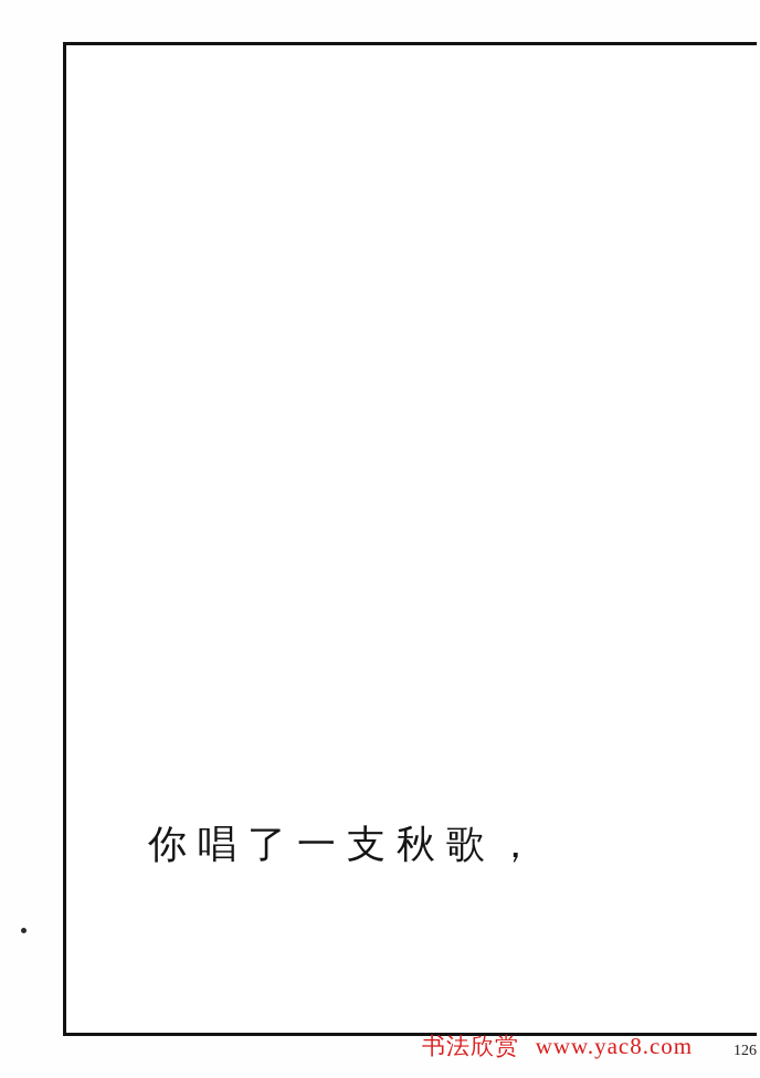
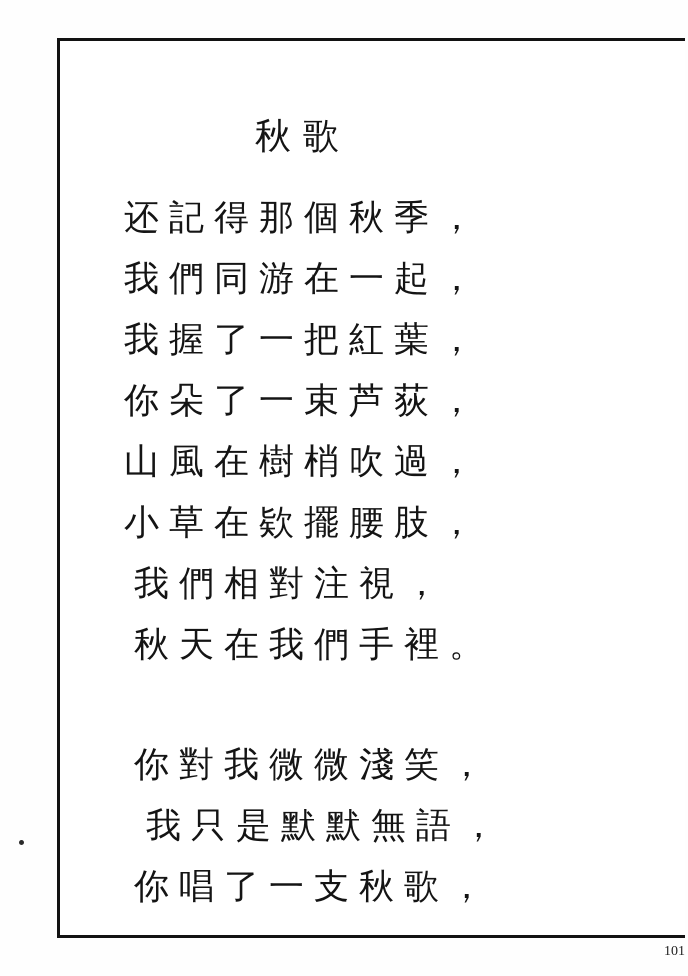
+ 秋歌
+ 还記得那個秋季，
+ 我們同游在一起，
+ 我握了一把紅葉，
+ 你朵了一束芦荻，
+ 山風在樹梢吹過，
+ 小草在欵擺腰肢，
+ 我們相對注視，
+ 秋天在我們手裡。
+ 你對我微微淺笑，
+ 我只是默默無語，
  你唱了一支秋歌，
- 书法欣赏 www.yac8.com
- 126
+ 101
